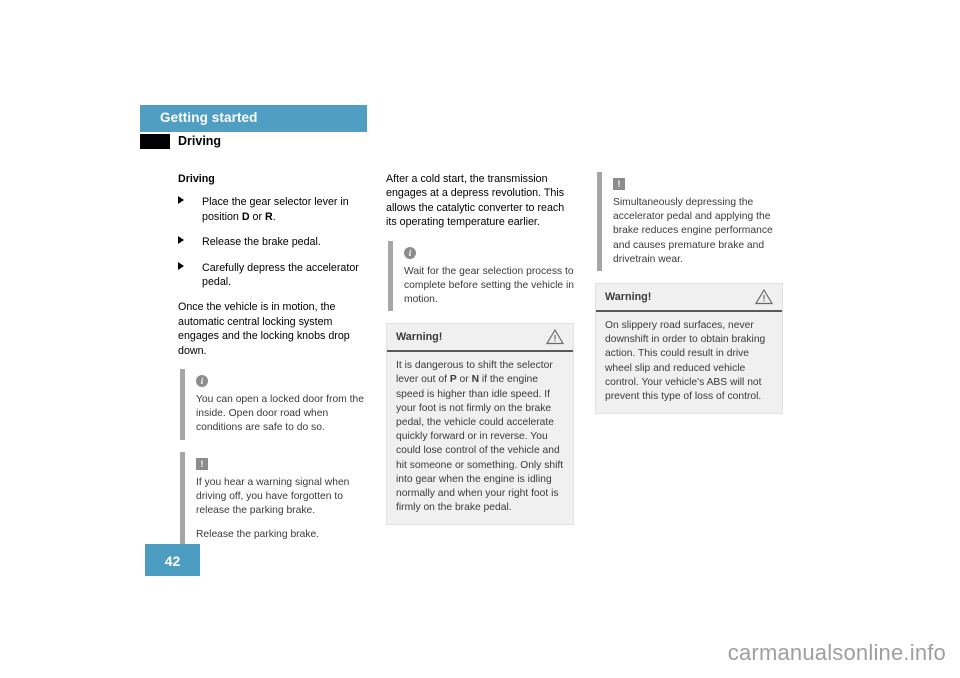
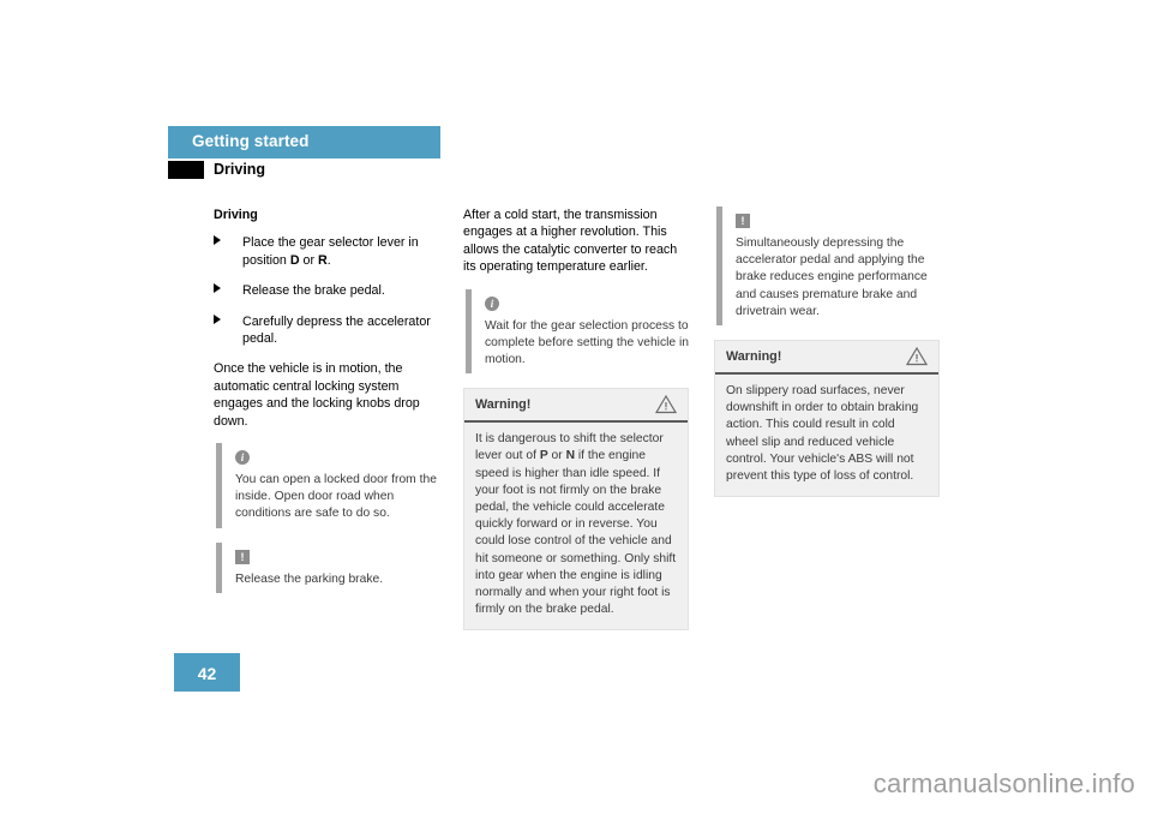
  Getting started
  Driving
  Driving
  Place the gear selector lever in position D or R.
  Release the brake pedal.
  Carefully depress the accelerator pedal.
  Once the vehicle is in motion, the automatic central locking system engages and the locking knobs drop down.
  i
  You can open a locked door from the inside. Open door road when conditions are safe to do so.
  !
- If you hear a warning signal when driving off, you have forgotten to release the parking brake.
  Release the parking brake.
- After a cold start, the transmission engages at a depress revolution. This allows the catalytic converter to reach its operating temperature earlier.
+ After a cold start, the transmission engages at a higher revolution. This allows the catalytic converter to reach its operating temperature earlier.
  i
  Wait for the gear selection process to complete before setting the vehicle in motion.
  Warning!
  It is dangerous to shift the selector lever out of P or N if the engine speed is higher than idle speed. If your foot is not firmly on the brake pedal, the vehicle could accelerate quickly forward or in reverse. You could lose control of the vehicle and hit someone or something. Only shift into gear when the engine is idling normally and when your right foot is firmly on the brake pedal.
  !
  Simultaneously depressing the accelerator pedal and applying the brake reduces engine performance and causes premature brake and drivetrain wear.
  Warning!
- On slippery road surfaces, never downshift in order to obtain braking action. This could result in drive wheel slip and reduced vehicle control. Your vehicle's ABS will not prevent this type of loss of control.
+ On slippery road surfaces, never downshift in order to obtain braking action. This could result in cold wheel slip and reduced vehicle control. Your vehicle's ABS will not prevent this type of loss of control.
  42
  carmanualsonline.info
